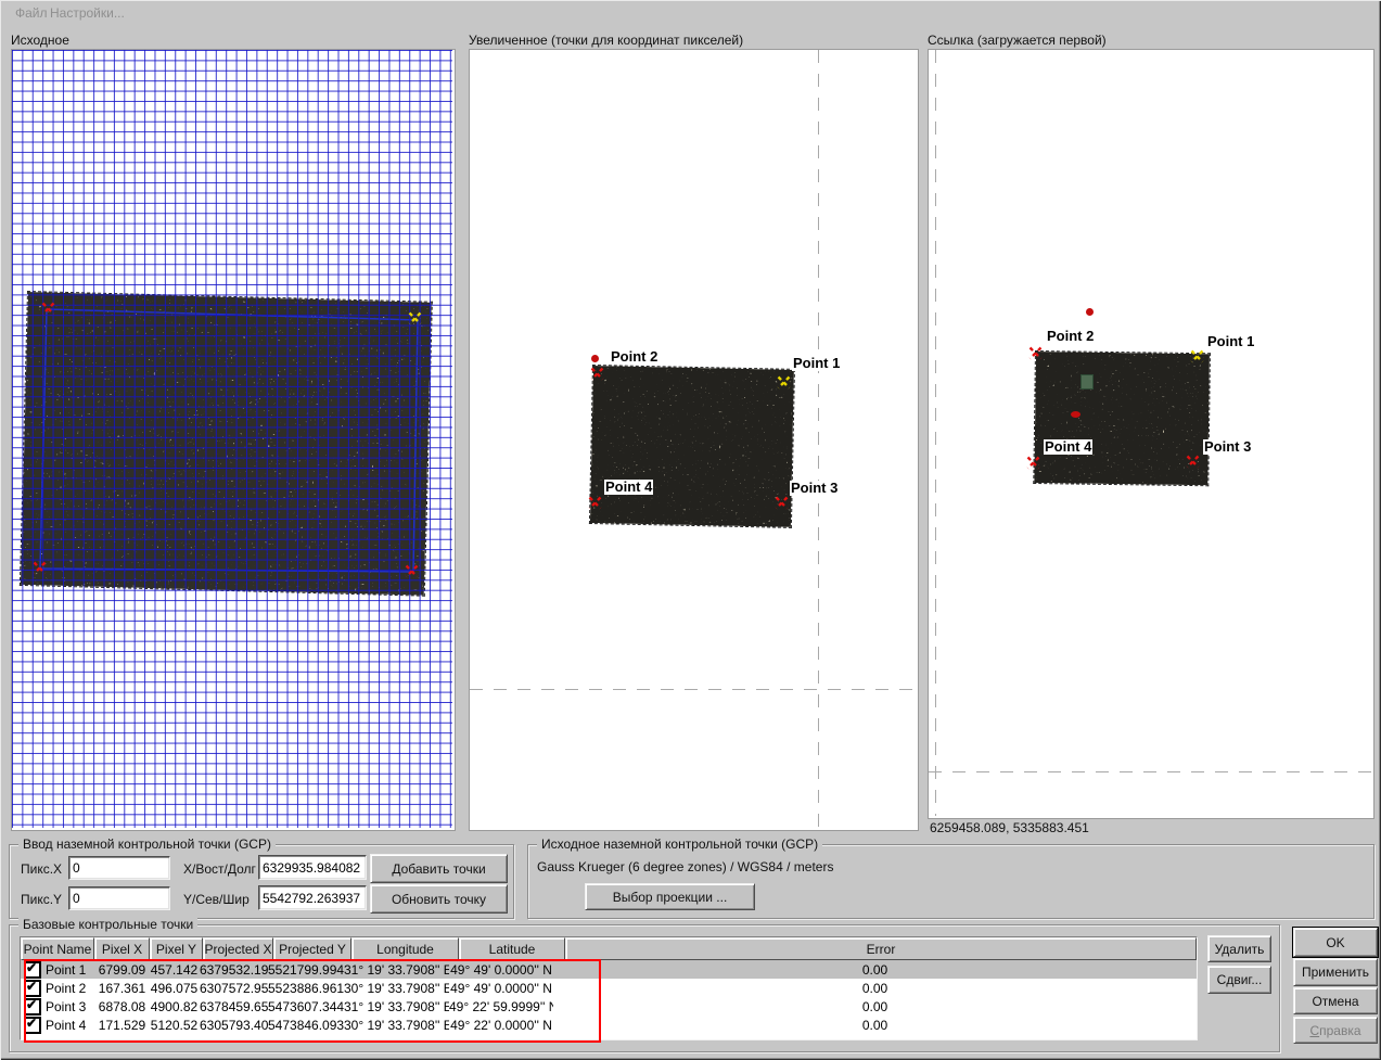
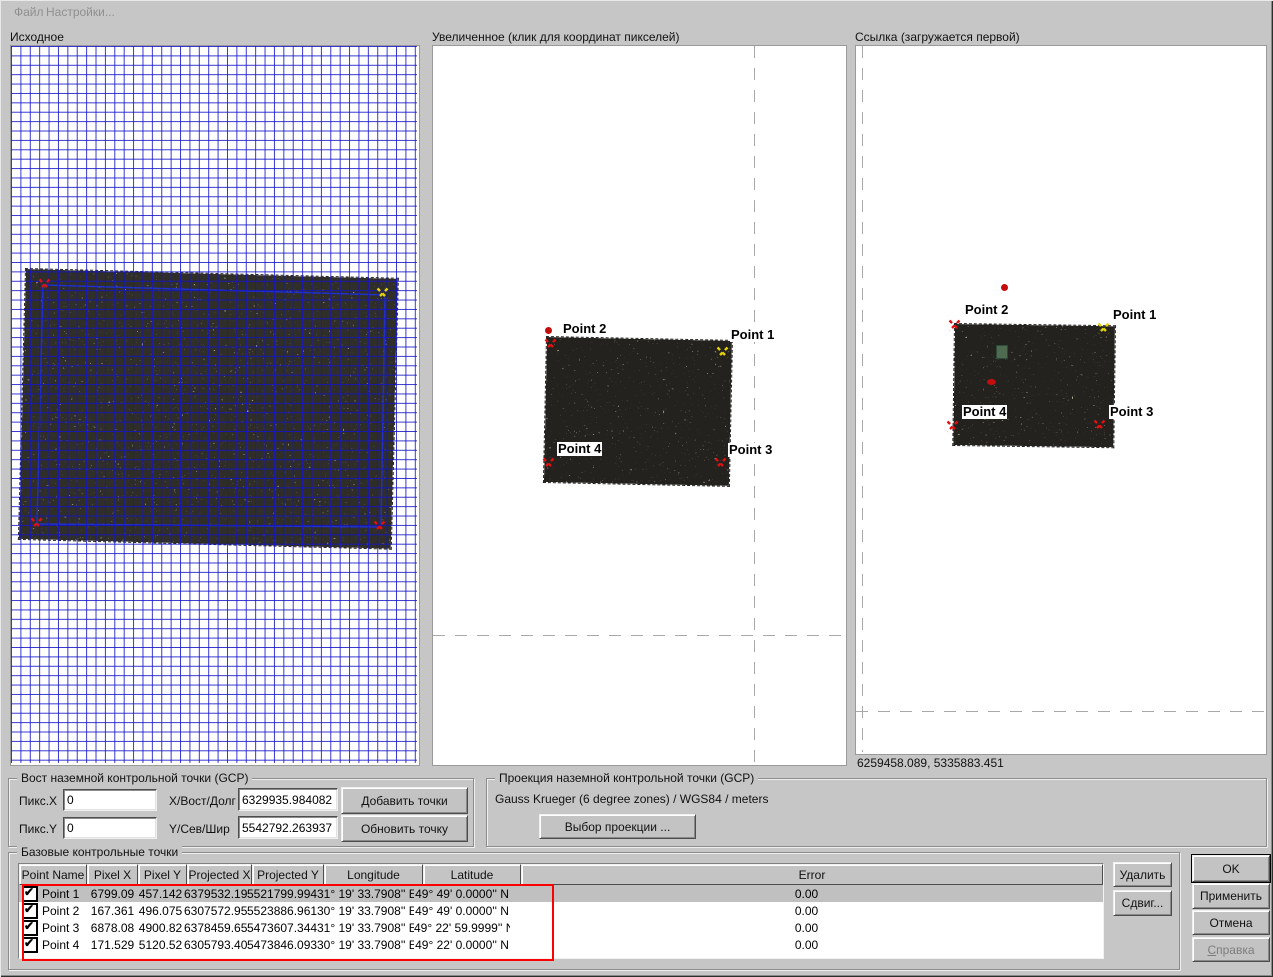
  Файл
  Настройки...
  Исходное
- Увеличенное (точки для координат пикселей)
+ Увеличенное (клик для координат пикселей)
  Ссылка (загружается первой)
  Point 2
  Point 1
  Point 4
  Point 3
  Point 2
  Point 1
  Point 4
  Point 3
  6259458.089, 5335883.451
- Ввод наземной контрольной точки (GCP)
+ Вост наземной контрольной точки (GCP)
  Пикс.X
  0
  X/Вост/Долг
  6329935.984082
  Добавить точки
  Пикс.Y
  0
  Y/Сев/Шир
  5542792.263937
  Обновить точку
- Исходное наземной контрольной точки (GCP)
+ Проекция наземной контрольной точки (GCP)
  Gauss Krueger (6 degree zones) / WGS84 / meters
  Выбор проекции ...
  Базовые контрольные точки
  Point Name
  Pixel X
  Pixel Y
  Projected X
  Projected Y
  Longitude
  Latitude
  Error
  Point 1
  6799.09
  457.142
  6379532.19
  5521799.994
  31° 19' 33.7908'' E
  49° 49' 0.0000'' N
  0.00
  Point 2
  167.361
  496.075
  6307572.95
  5523886.961
  30° 19' 33.7908'' E
  49° 49' 0.0000'' N
  0.00
  Point 3
  6878.08
  4900.82
  6378459.65
  5473607.344
  31° 19' 33.7908'' E
  49° 22' 59.9999''
  0.00
  Point 4
  171.529
  5120.52
  6305793.40
  5473846.093
  30° 19' 33.7908'' E
  49° 22' 0.0000'' N
  0.00
  Удалить
  Сдвиг...
  OK
  Применить
  Отмена
  Справка
